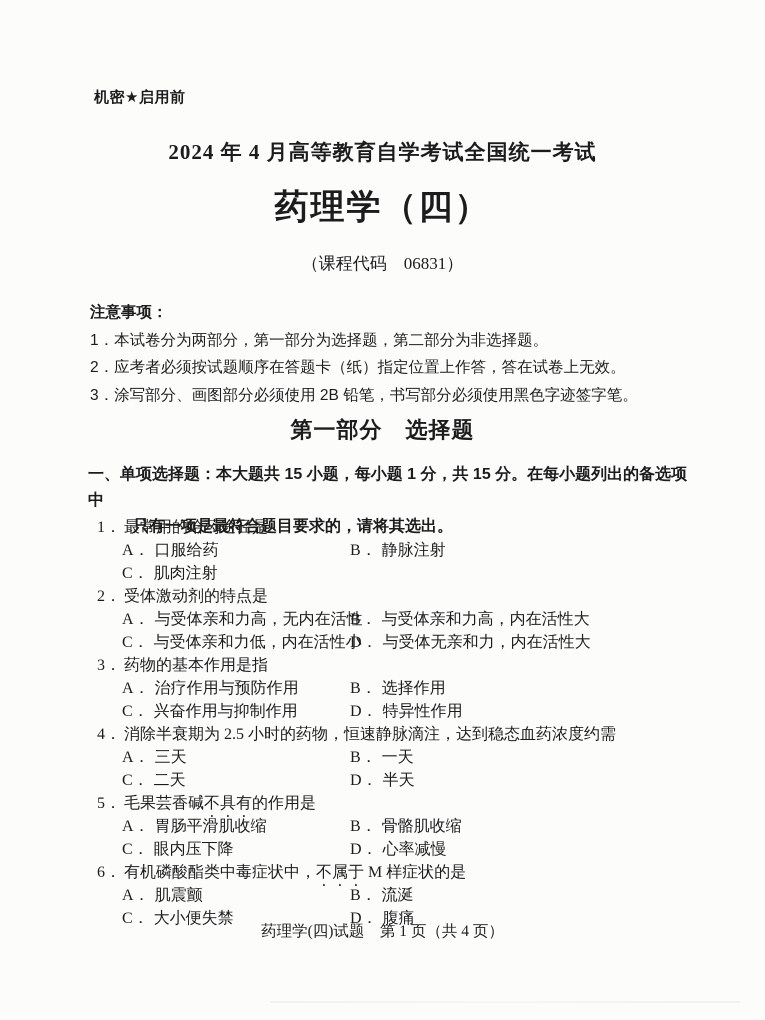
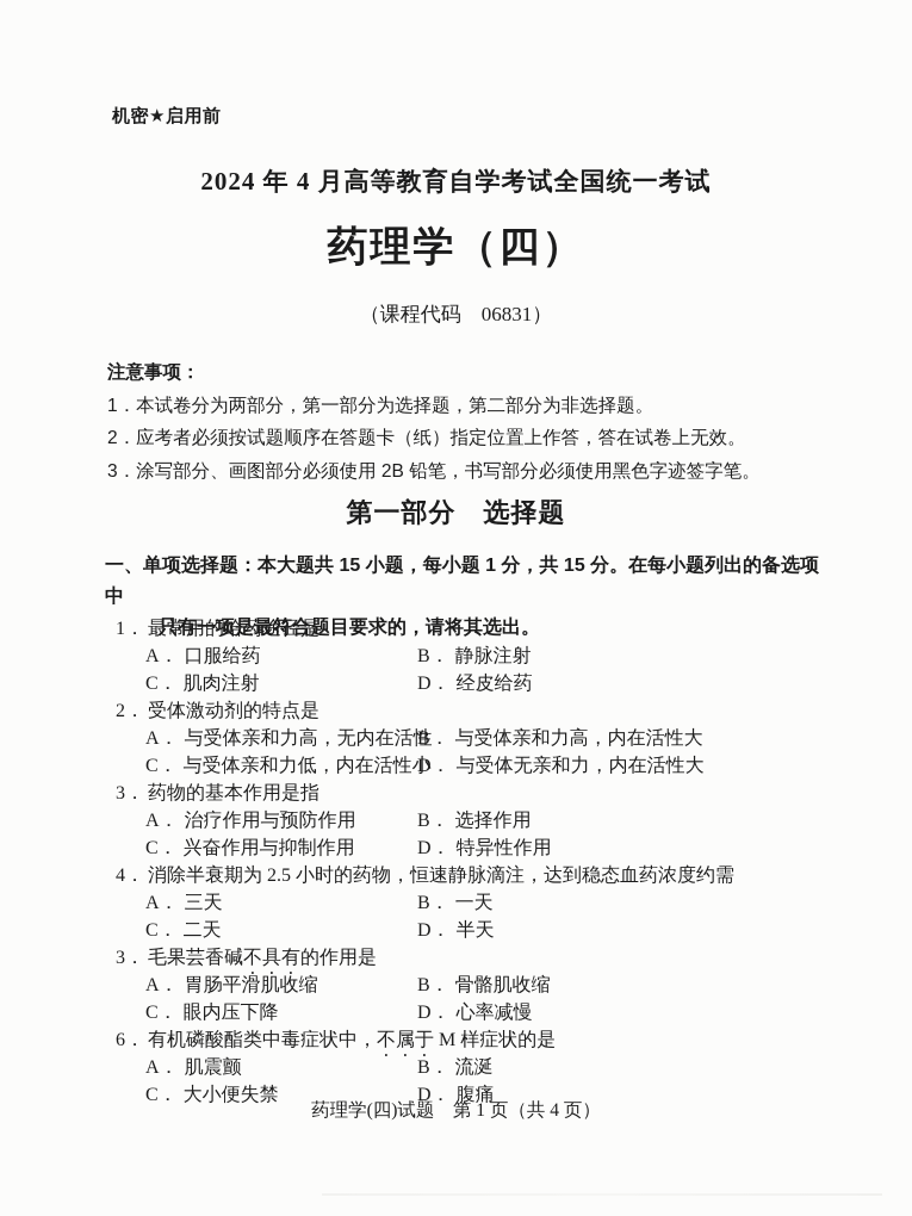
  机密★启用前
  2024 年 4 月高等教育自学考试全国统一考试
  药理学（四）
  （课程代码 06831）
  注意事项：
  1．本试卷分为两部分，第一部分为选择题，第二部分为非选择题。
  2．应考者必须按试题顺序在答题卡（纸）指定位置上作答，答在试卷上无效。
  3．涂写部分、画图部分必须使用 2B 铅笔，书写部分必须使用黑色字迹签字笔。
  第一部分 选择题
  一、单项选择题：本大题共 15 小题，每小题 1 分，共 15 分。在每小题列出的备选项中
  只有一项是最符合题目要求的，请将其选出。
  1． 最常用的给药途径是
  A． 口服给药
  B． 静脉注射
  C． 肌肉注射
+ D． 经皮给药
  2． 受体激动剂的特点是
  A． 与受体亲和力高，无内在活性
  B． 与受体亲和力高，内在活性大
  C． 与受体亲和力低，内在活性小
  D． 与受体无亲和力，内在活性大
  3． 药物的基本作用是指
  A． 治疗作用与预防作用
  B． 选择作用
  C． 兴奋作用与抑制作用
  D． 特异性作用
  4． 消除半衰期为 2.5 小时的药物，恒速静脉滴注，达到稳态血药浓度约需
  A． 三天
  B． 一天
  C． 二天
  D． 半天
- 5． 毛果芸香碱不具有的作用是
+ 3． 毛果芸香碱不具有的作用是
  A． 胃肠平滑肌收缩
  B． 骨骼肌收缩
  C． 眼内压下降
  D． 心率减慢
  6． 有机磷酸酯类中毒症状中，不属于 M 样症状的是
  A． 肌震颤
  B． 流涎
  C． 大小便失禁
  D． 腹痛
  药理学(四)试题 第 1 页（共 4 页）
